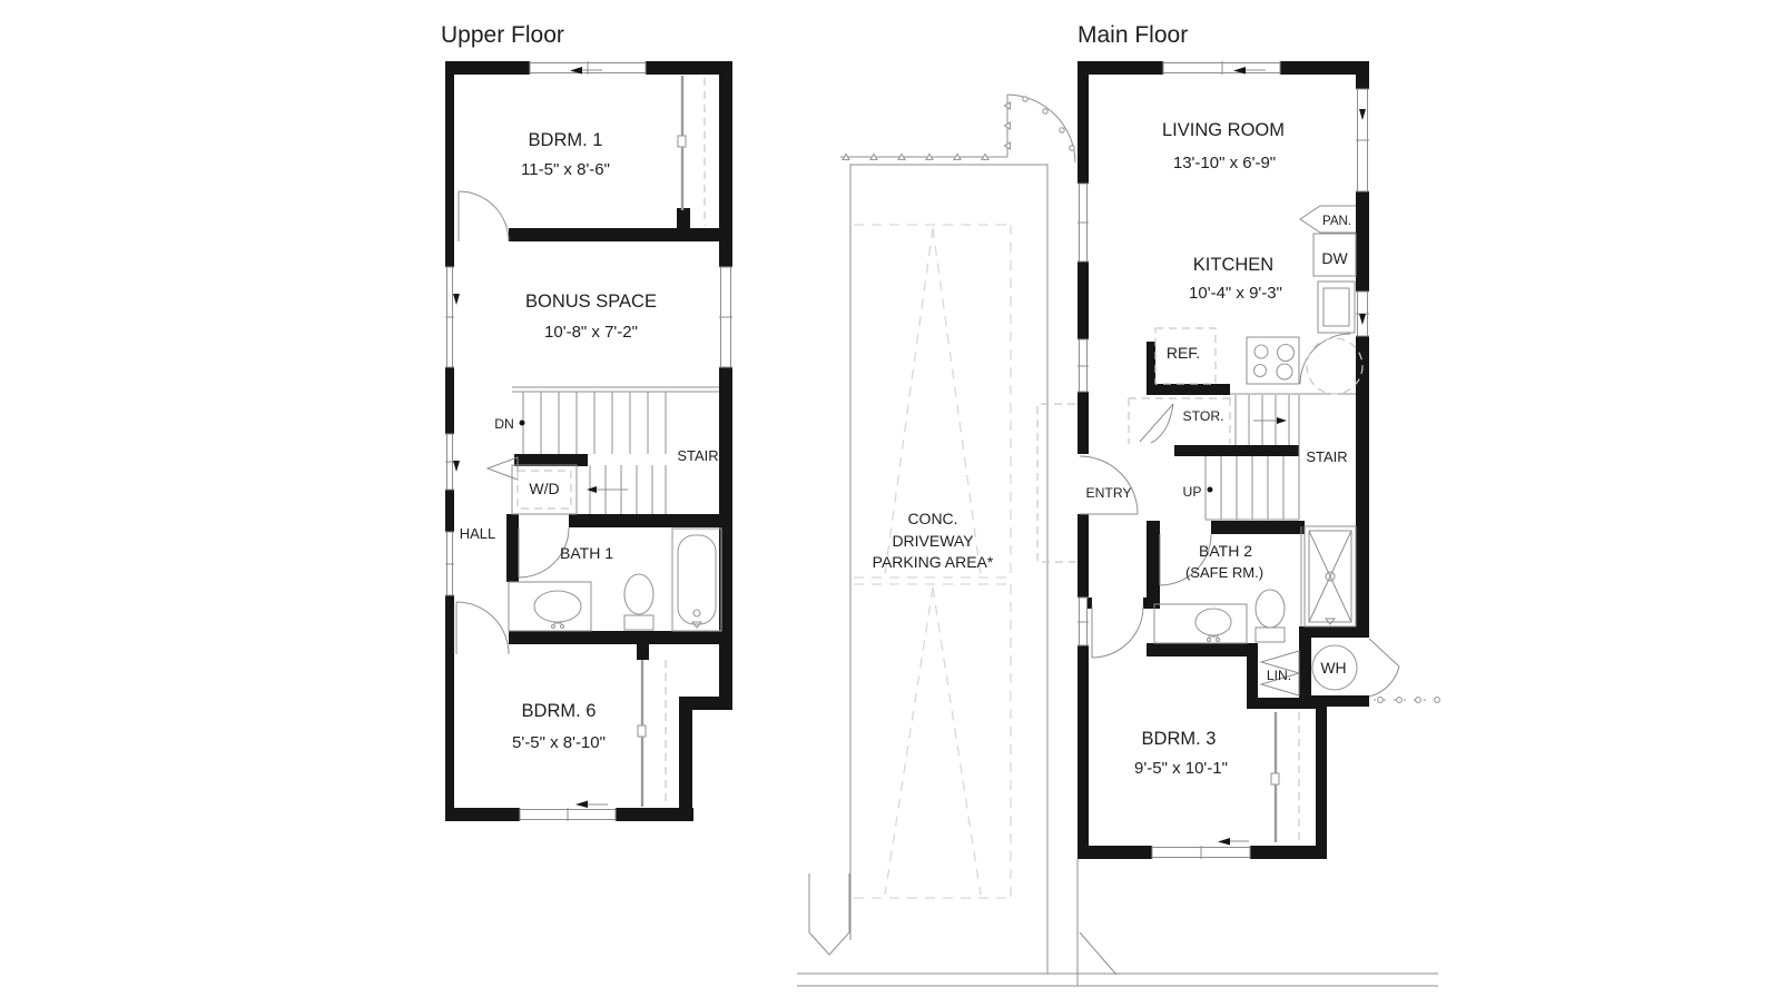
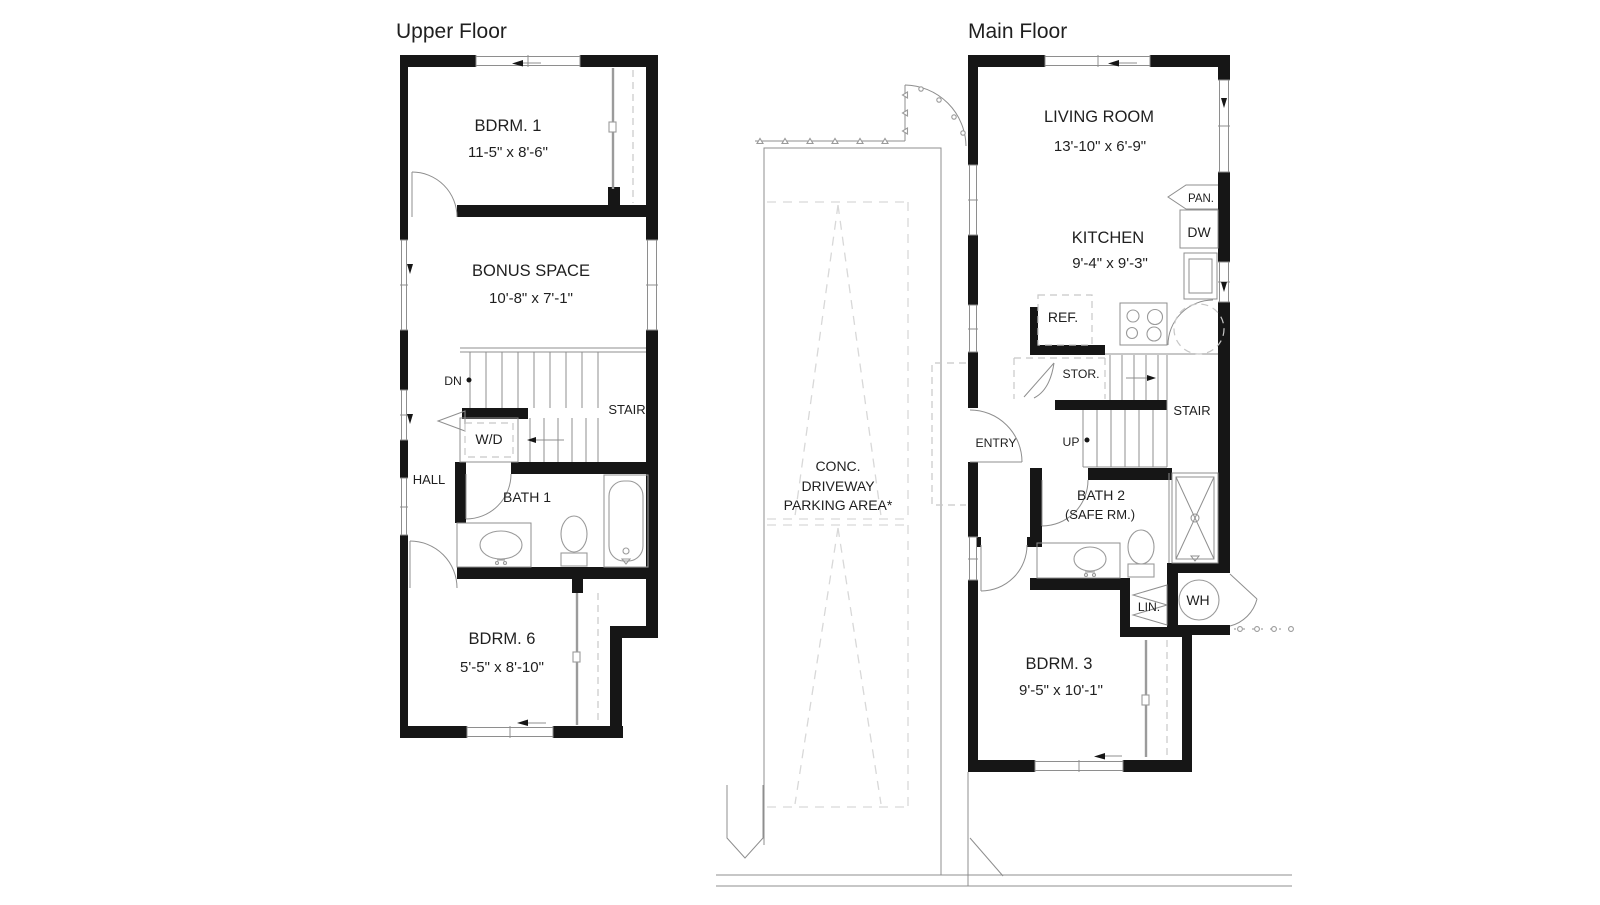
  Upper Floor
  BDRM. 1
  11-5" x 8'-6"
  BONUS SPACE
- 10'-8" x 7'-2"
+ 10'-8" x 7'-1"
  DN
  STAIR
  W/D
  HALL
  BATH 1
  BDRM. 6
  5'-5" x 8'-10"
  CONC.
  DRIVEWAY
  PARKING AREA*
  Main Floor
  LIVING ROOM
  13'-10" x 6'-9"
  PAN.
  DW
  KITCHEN
- 10'-4" x 9'-3"
+ 9'-4" x 9'-3"
  REF.
  STOR.
  STAIR
  ENTRY
  UP
  BATH 2
  (SAFE RM.)
  LIN.
  WH
  BDRM. 3
  9'-5" x 10'-1"
